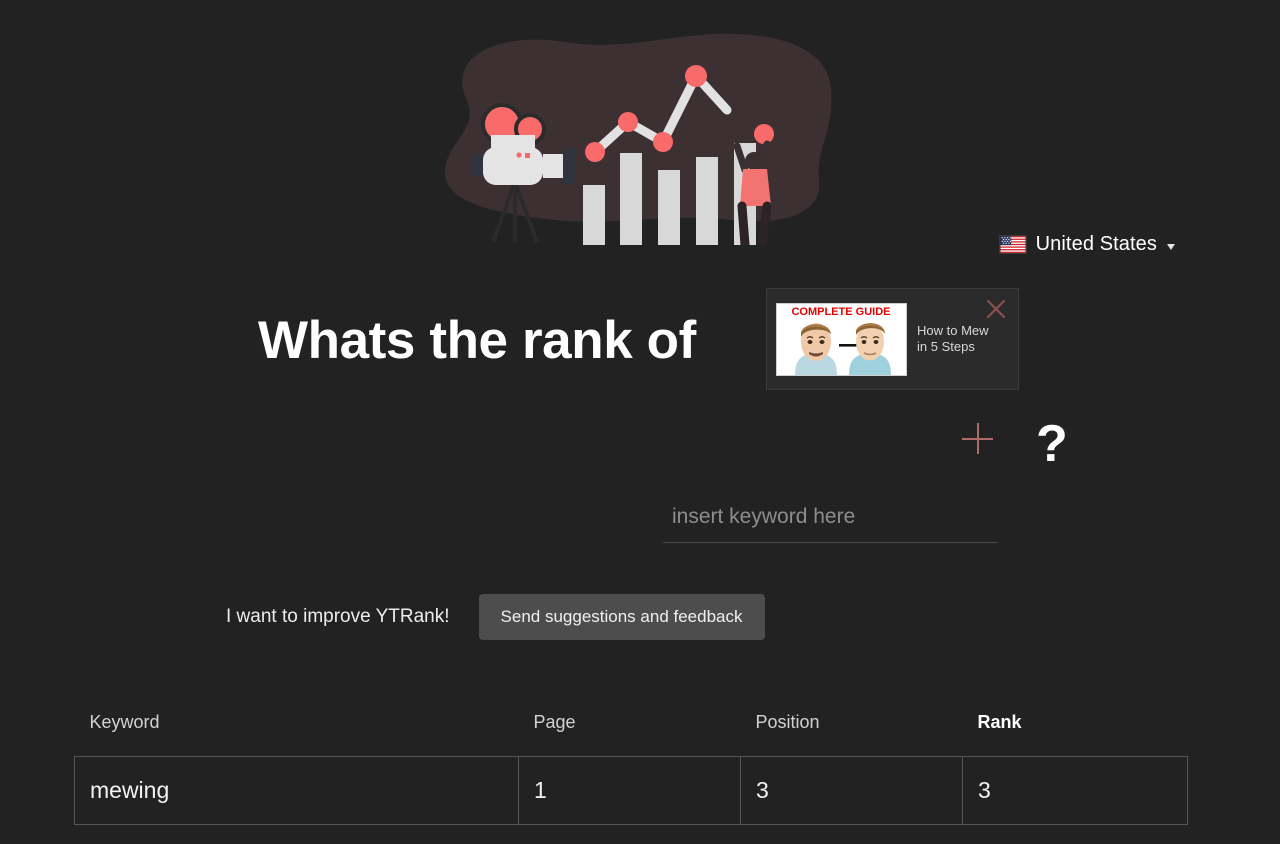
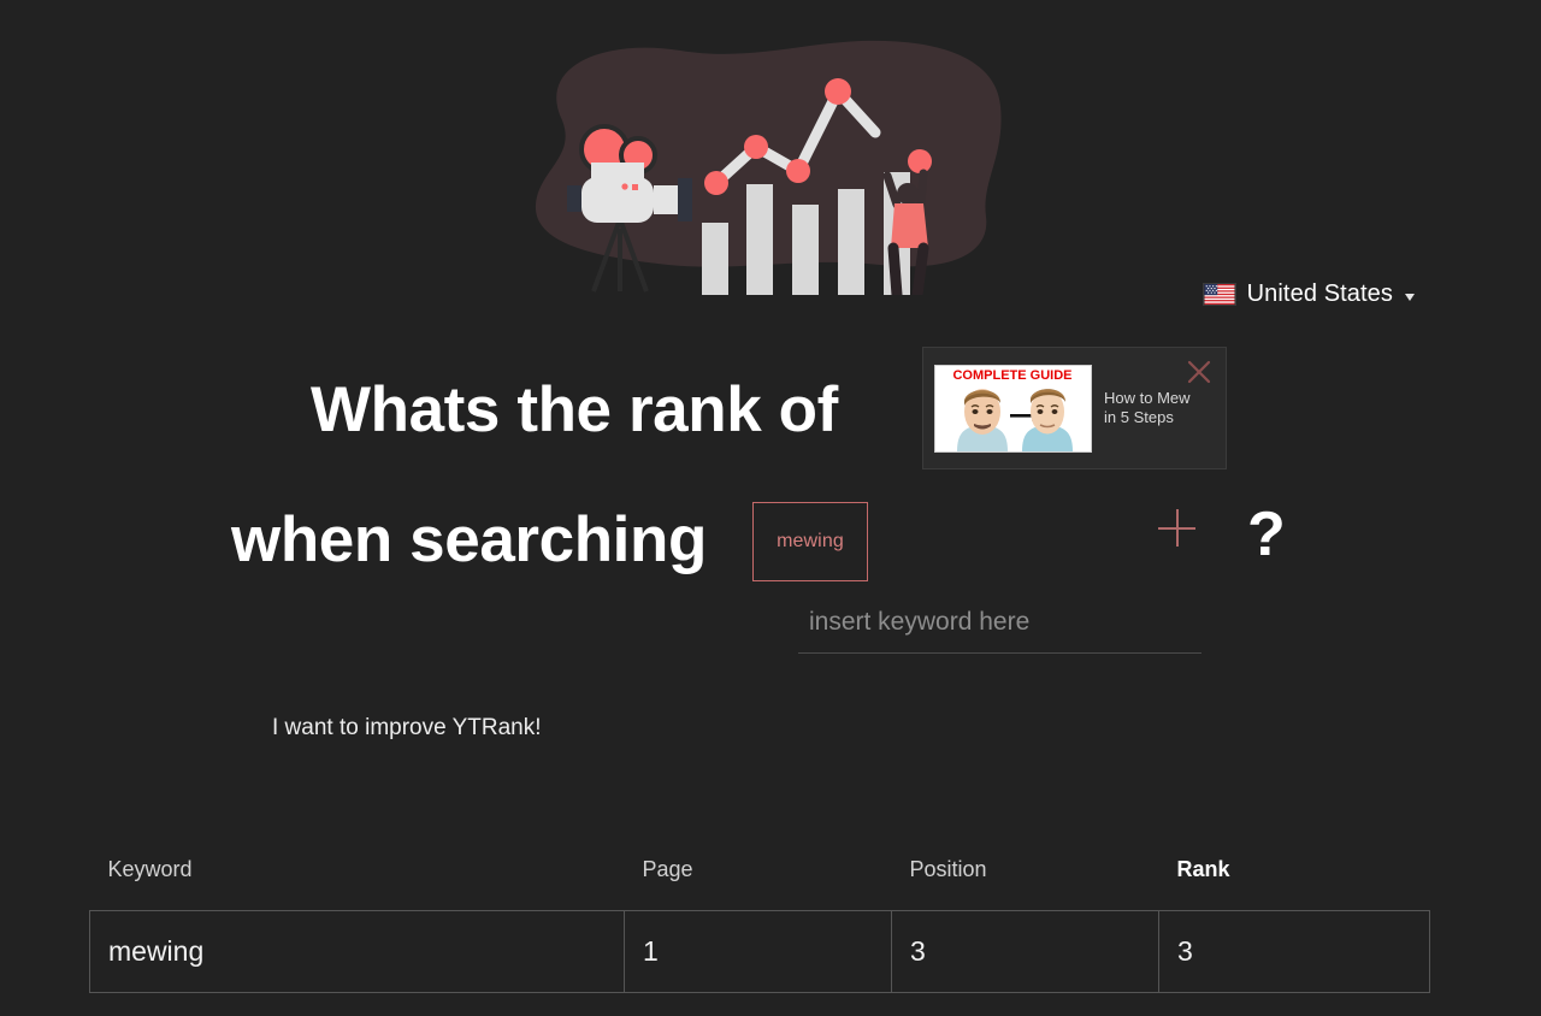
  United States
  Whats the rank of
+ when searching
+ mewing
  COMPLETE GUIDE
  How to Mew in 5 Steps
  ?
  insert keyword here
  I want to improve YTRank!
- Send suggestions and feedback
  Keyword	Page	Position	Rank
  mewing	1	3	3
